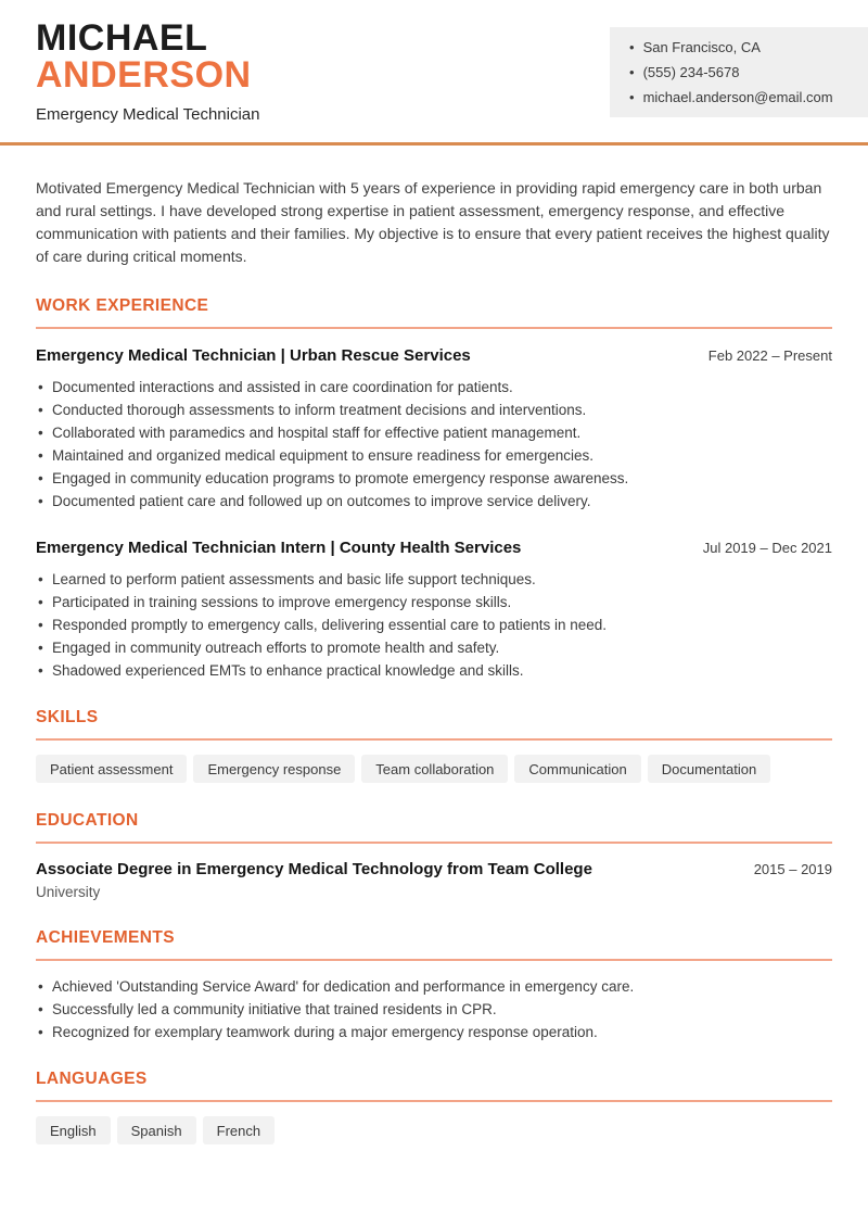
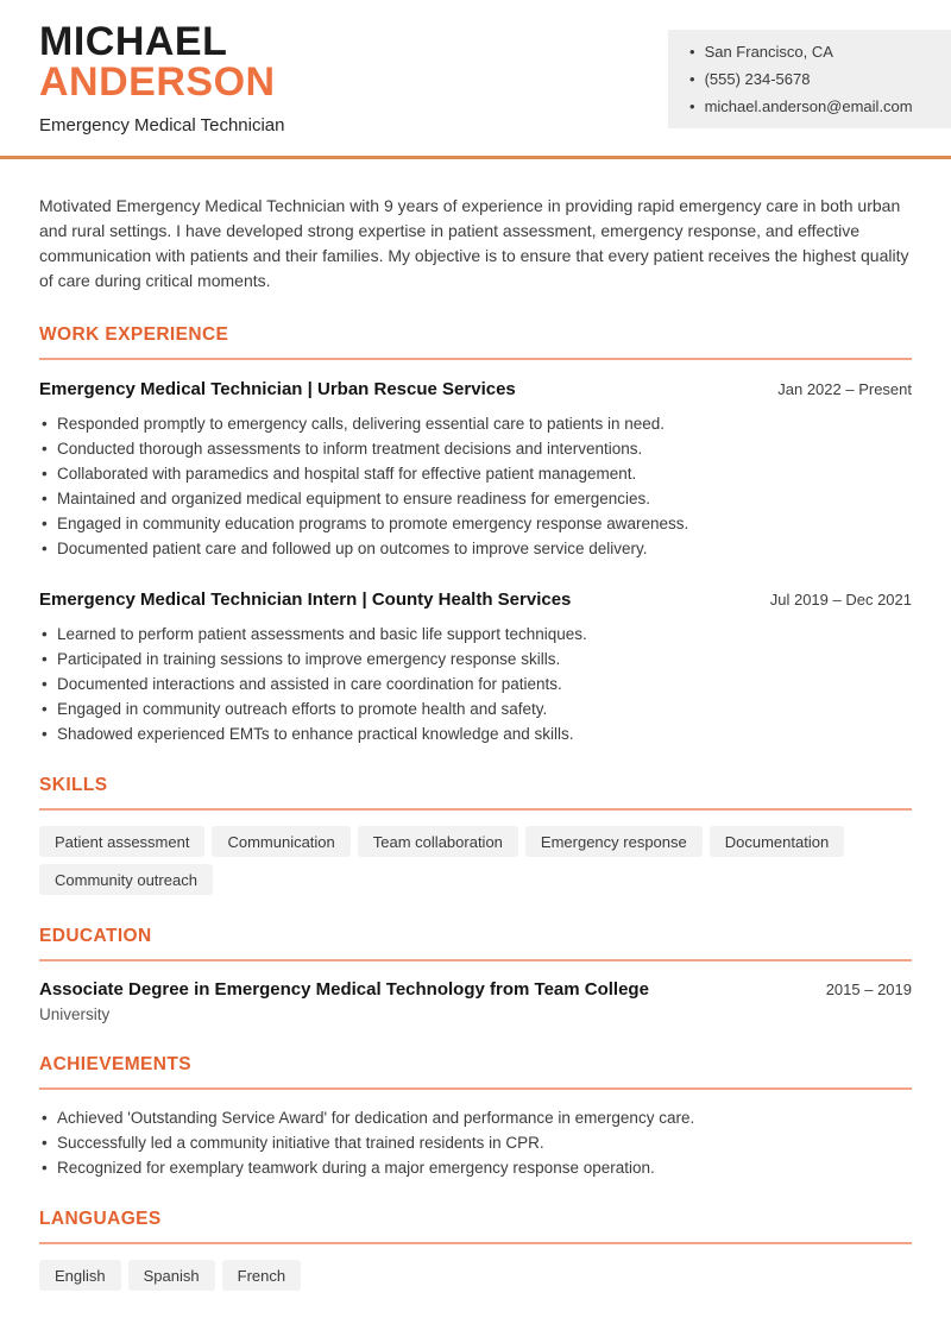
  MICHAEL
  ANDERSON
  Emergency Medical Technician
  •
  San Francisco, CA
  •
  (555) 234-5678
  •
  michael.anderson@email.com
- Motivated Emergency Medical Technician with 5 years of experience in providing rapid emergency care in both urban and rural settings. I have developed strong expertise in patient assessment, emergency response, and effective communication with patients and their families. My objective is to ensure that every patient receives the highest quality of care during critical moments.
+ Motivated Emergency Medical Technician with 9 years of experience in providing rapid emergency care in both urban and rural settings. I have developed strong expertise in patient assessment, emergency response, and effective communication with patients and their families. My objective is to ensure that every patient receives the highest quality of care during critical moments.
  WORK EXPERIENCE
  Emergency Medical Technician | Urban Rescue Services
- Feb 2022 – Present
+ Jan 2022 – Present
- Documented interactions and assisted in care coordination for patients.
+ Responded promptly to emergency calls, delivering essential care to patients in need.
  Conducted thorough assessments to inform treatment decisions and interventions.
  Collaborated with paramedics and hospital staff for effective patient management.
  Maintained and organized medical equipment to ensure readiness for emergencies.
  Engaged in community education programs to promote emergency response awareness.
  Documented patient care and followed up on outcomes to improve service delivery.
  Emergency Medical Technician Intern | County Health Services
  Jul 2019 – Dec 2021
  Learned to perform patient assessments and basic life support techniques.
  Participated in training sessions to improve emergency response skills.
- Responded promptly to emergency calls, delivering essential care to patients in need.
+ Documented interactions and assisted in care coordination for patients.
  Engaged in community outreach efforts to promote health and safety.
  Shadowed experienced EMTs to enhance practical knowledge and skills.
  SKILLS
  Patient assessment
- Emergency response
+ Communication
  Team collaboration
- Communication
+ Emergency response
  Documentation
+ Community outreach
  EDUCATION
  Associate Degree in Emergency Medical Technology from Team College
  2015 – 2019
  University
  ACHIEVEMENTS
  Achieved 'Outstanding Service Award' for dedication and performance in emergency care.
  Successfully led a community initiative that trained residents in CPR.
  Recognized for exemplary teamwork during a major emergency response operation.
  LANGUAGES
  English
  Spanish
  French
